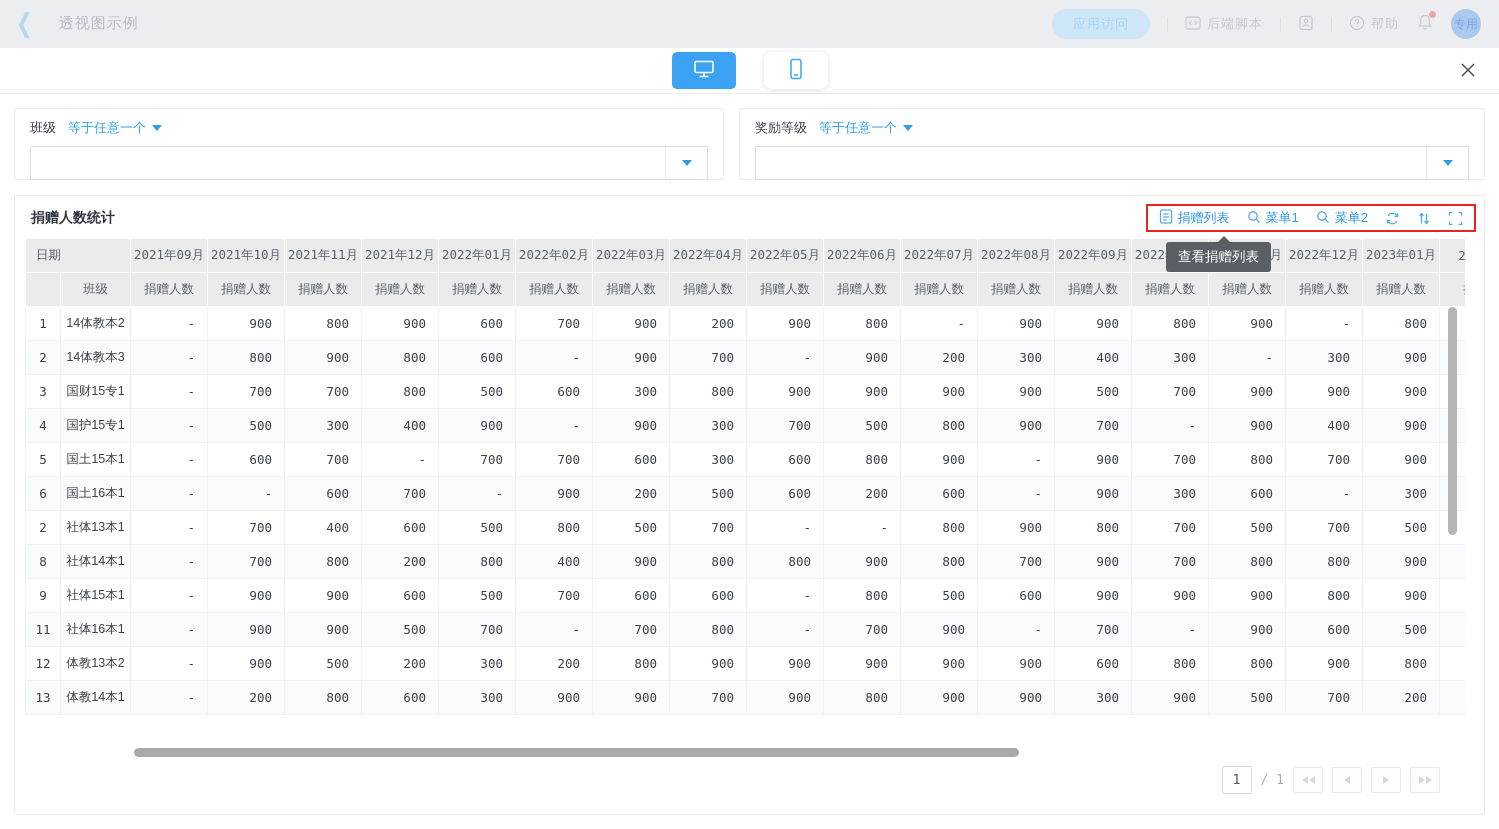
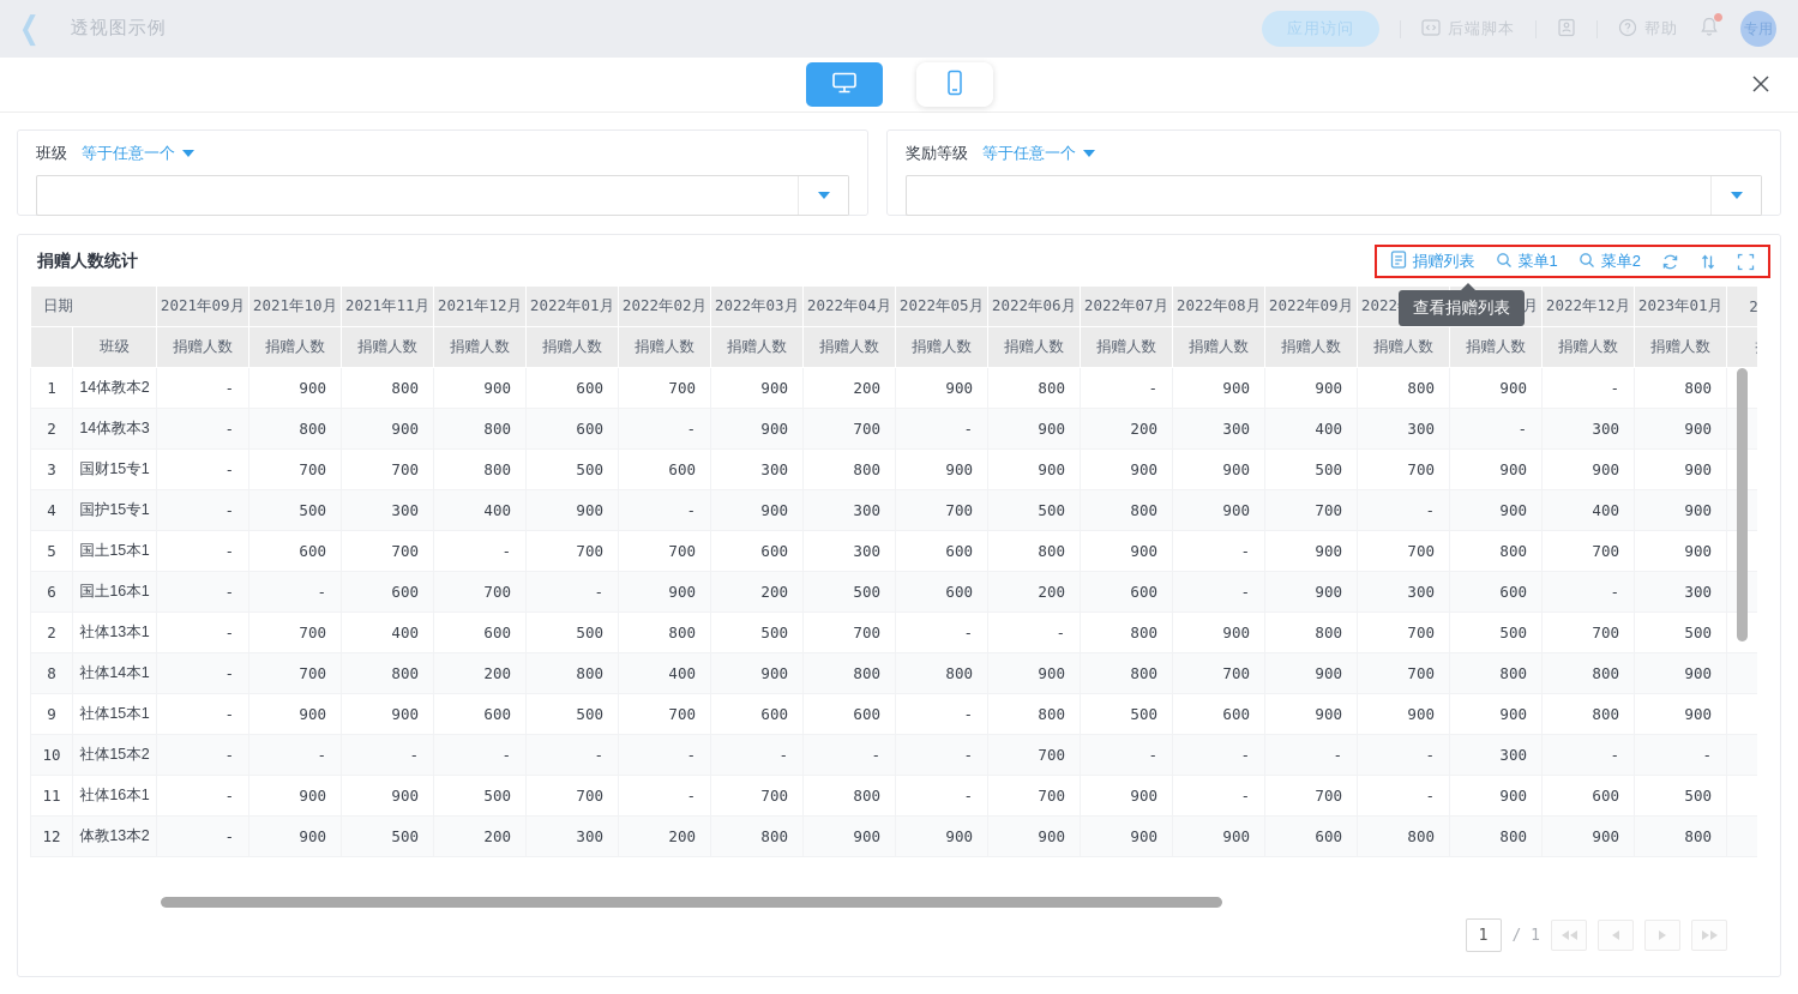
  ❮
  透视图示例
  应用访问
  后端脚本
  帮助
  专用
  班级
  等于任意一个
  奖励等级
  等于任意一个
  捐赠人数统计
  捐赠列表
  菜单1
  菜单2
  日期	2021年09月	2021年10月	2021年11月	2021年12月	2022年01月	2022年02月	2022年03月	2022年04月	2022年05月	2022年06月	2022年07月	2022年08月	2022年09月	2022	月	2022年12月	2023年01月	2
  	班级	捐赠人数	捐赠人数	捐赠人数	捐赠人数	捐赠人数	捐赠人数	捐赠人数	捐赠人数	捐赠人数	捐赠人数	捐赠人数	捐赠人数	捐赠人数	捐赠人数	捐赠人数	捐赠人数	捐赠人数
  1	14体教本2	-	900	800	900	600	700	900	200	900	800	-	900	900	800	900	-	800
  2	14体教本3	-	800	900	800	600	-	900	700	-	900	200	300	400	300	-	300	900
  3	国财15专1	-	700	700	800	500	600	300	800	900	900	900	900	500	700	900	900	900
  4	国护15专1	-	500	300	400	900	-	900	300	700	500	800	900	700	-	900	400	900
  5	国土15本1	-	600	700	-	700	700	600	300	600	800	900	-	900	700	800	700	900
  6	国土16本1	-	-	600	700	-	900	200	500	600	200	600	-	900	300	600	-	300
  2	社体13本1	-	700	400	600	500	800	500	700	-	-	800	900	800	700	500	700	500
  8	社体14本1	-	700	800	200	800	400	900	800	800	900	800	700	900	700	800	800	900
  9	社体15本1	-	900	900	600	500	700	600	600	-	800	500	600	900	900	900	800	900
+ 10	社体15本2	-	-	-	-	-	-	-	-	-	700	-	-	-	-	300	-	-
  11	社体16本1	-	900	900	500	700	-	700	800	-	700	900	-	700	-	900	600	500
  12	体教13本2	-	900	500	200	300	200	800	900	900	900	900	900	600	800	800	900	800
- 13	体教14本1	-	200	800	600	300	900	900	700	900	800	900	900	300	900	500	700	200
  查看捐赠列表
  1
  / 1
